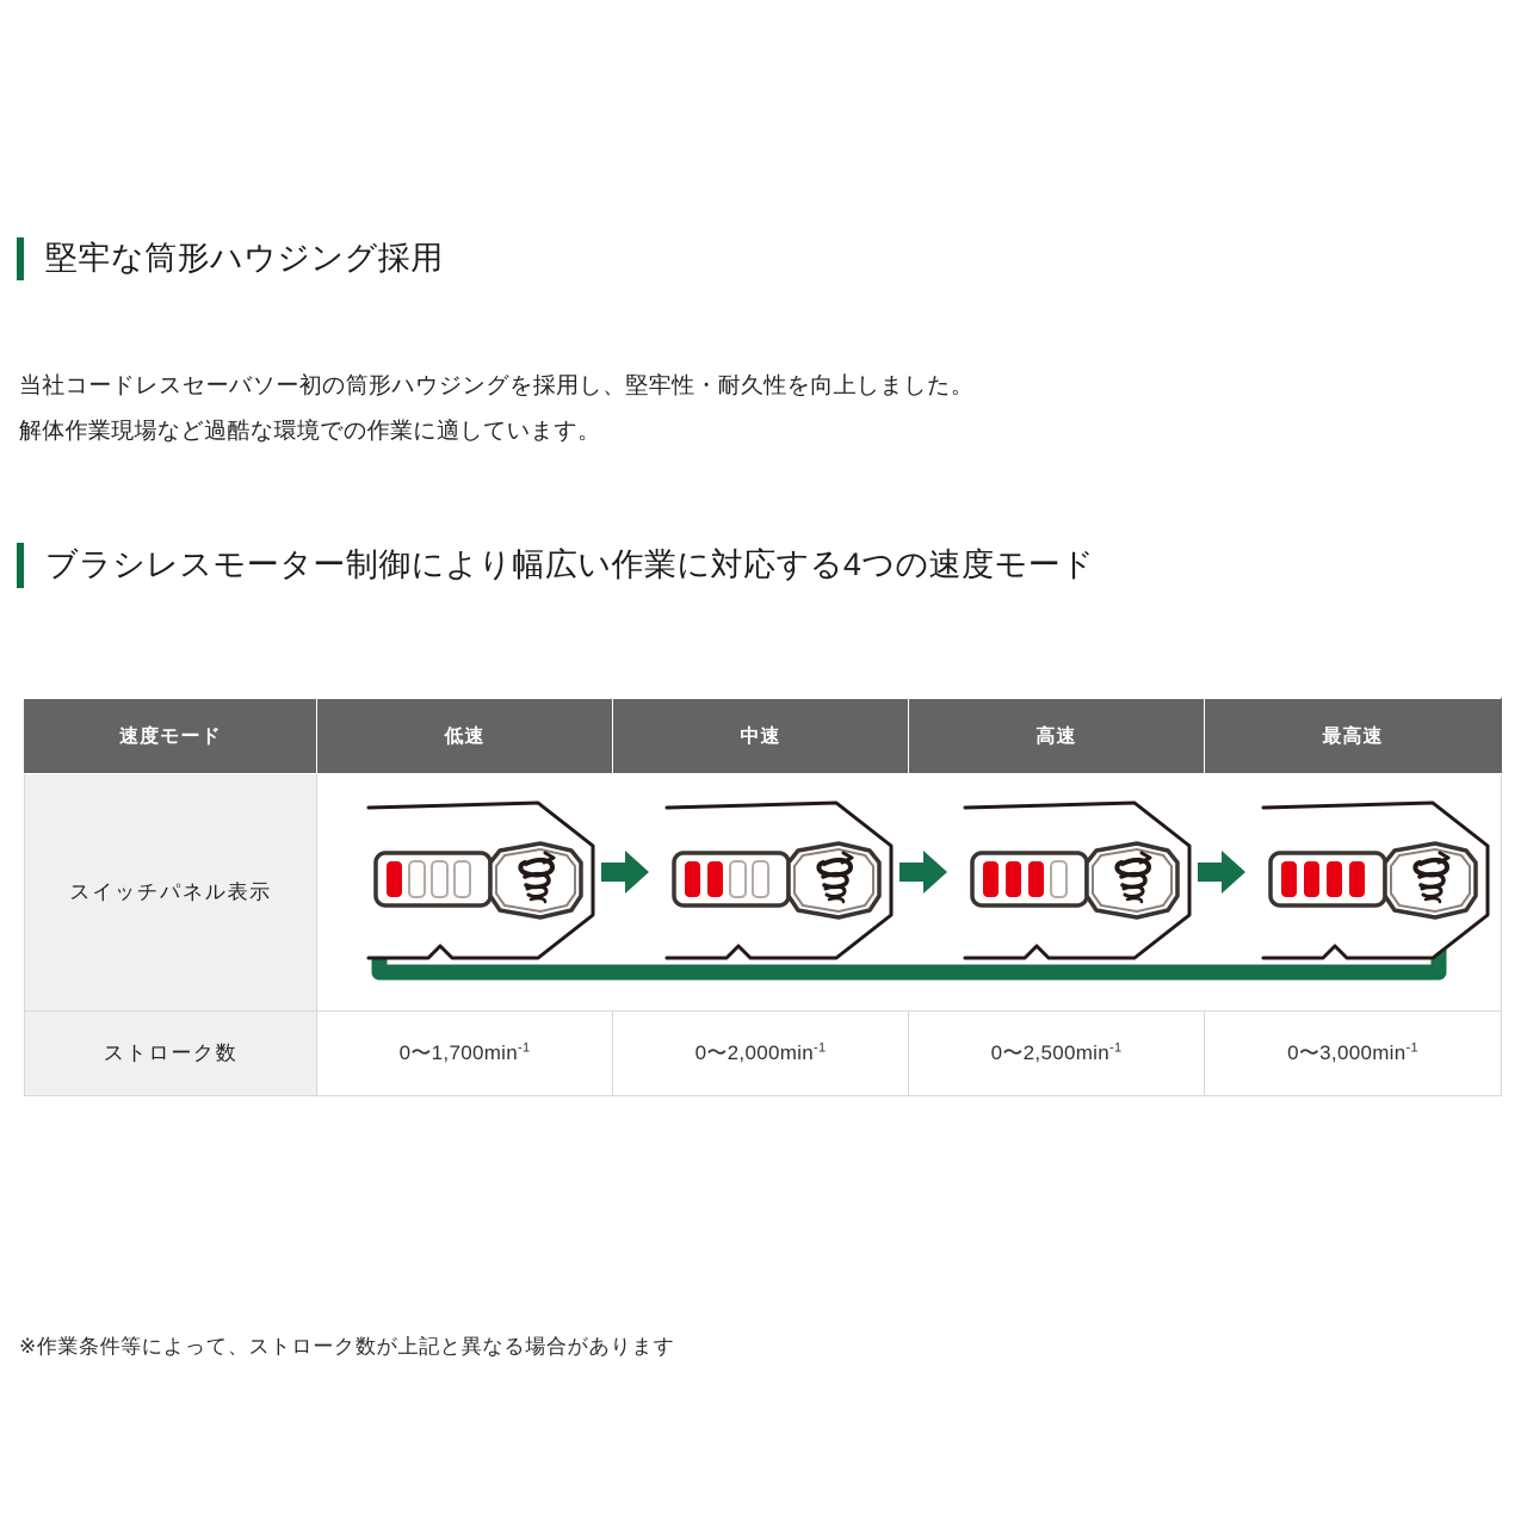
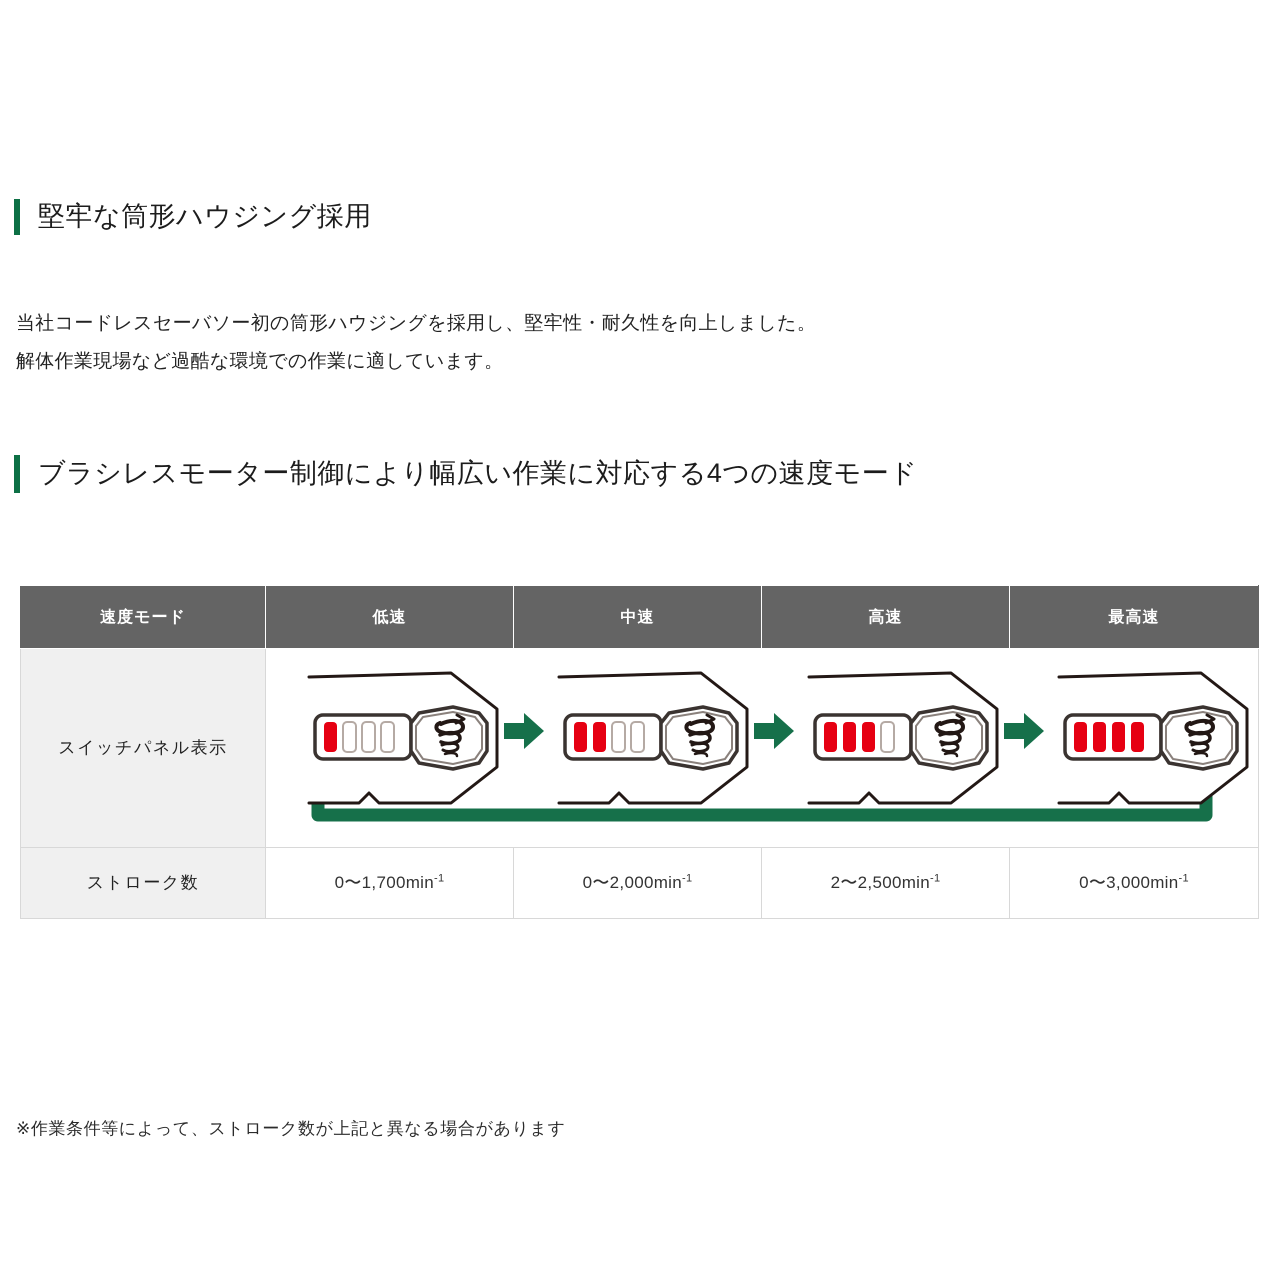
  堅牢な筒形ハウジング採用
  当社コードレスセーバソー初の筒形ハウジングを採用し、堅牢性・耐久性を向上しました。
  解体作業現場など過酷な環境での作業に適しています。
  ブラシレスモーター制御により幅広い作業に対応する4つの速度モード
  速度モード	低速	中速	高速	最高速
  スイッチパネル表示
- ストローク数	0〜1,700min-1	0〜2,000min-1	0〜2,500min-1	0〜3,000min-1
+ ストローク数	0〜1,700min-1	0〜2,000min-1	2〜2,500min-1	0〜3,000min-1
  ※作業条件等によって、ストローク数が上記と異なる場合があります
